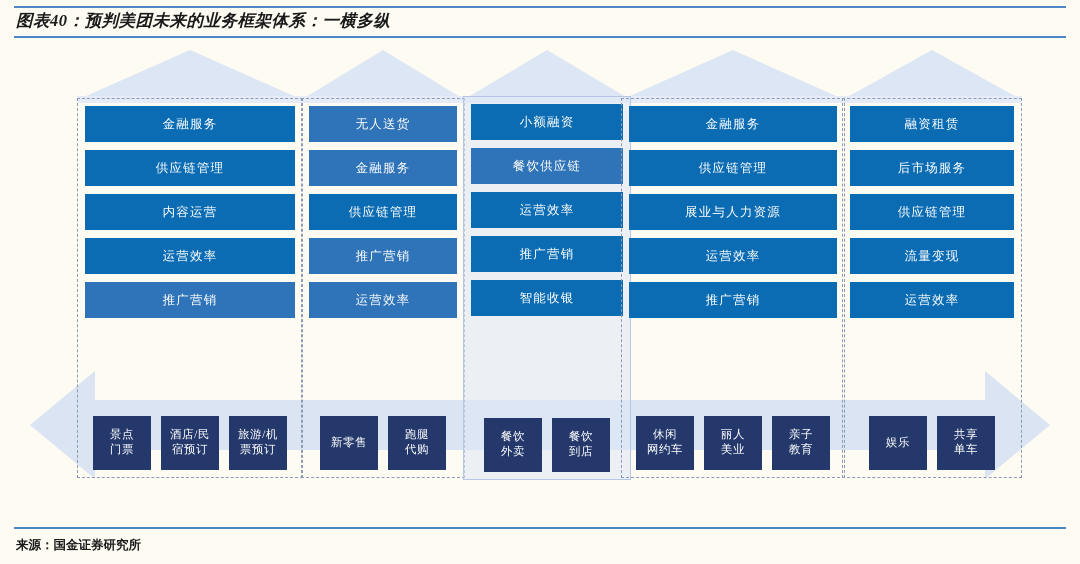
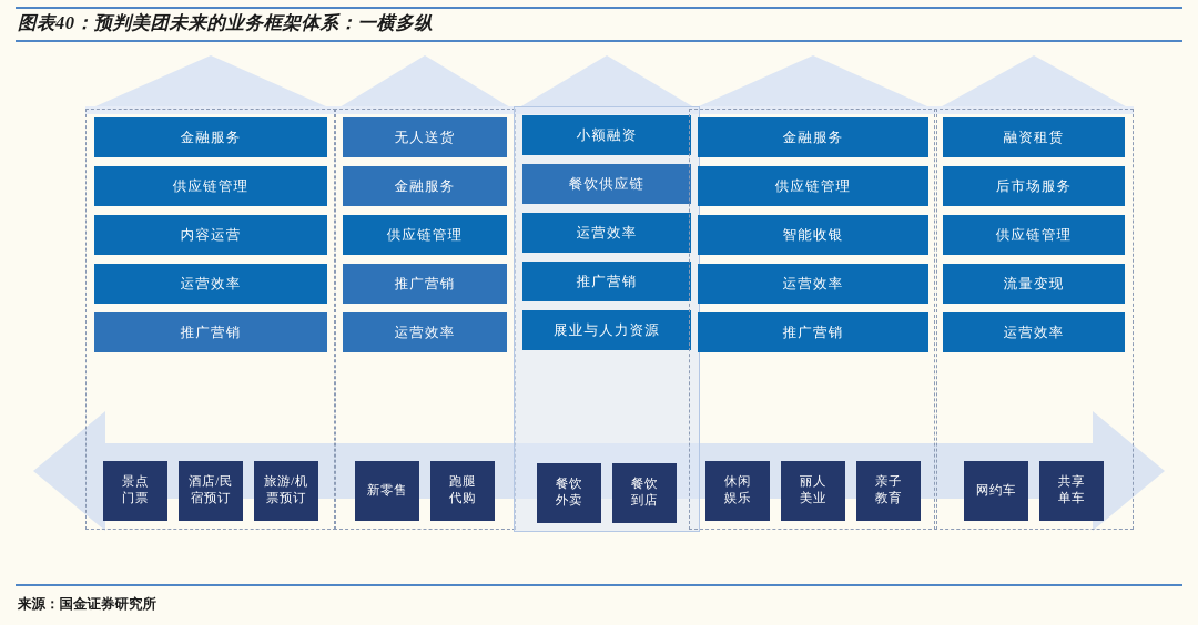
  图表40：预判美团未来的业务框架体系：一横多纵
  金融服务
  供应链管理
  内容运营
  运营效率
  推广营销
  景点
  门票
  酒店/民
  宿预订
  旅游/机
  票预订
  无人送货
  金融服务
  供应链管理
  推广营销
  运营效率
  新零售
  跑腿
  代购
  小额融资
  餐饮供应链
  运营效率
  推广营销
- 智能收银
+ 展业与人力资源
  餐饮
  外卖
  餐饮
  到店
  金融服务
  供应链管理
- 展业与人力资源
+ 智能收银
  运营效率
  推广营销
  休闲
- 网约车
+ 娱乐
  丽人
  美业
  亲子
  教育
  融资租赁
  后市场服务
  供应链管理
  流量变现
  运营效率
- 娱乐
+ 网约车
  共享
  单车
  来源：国金证券研究所
